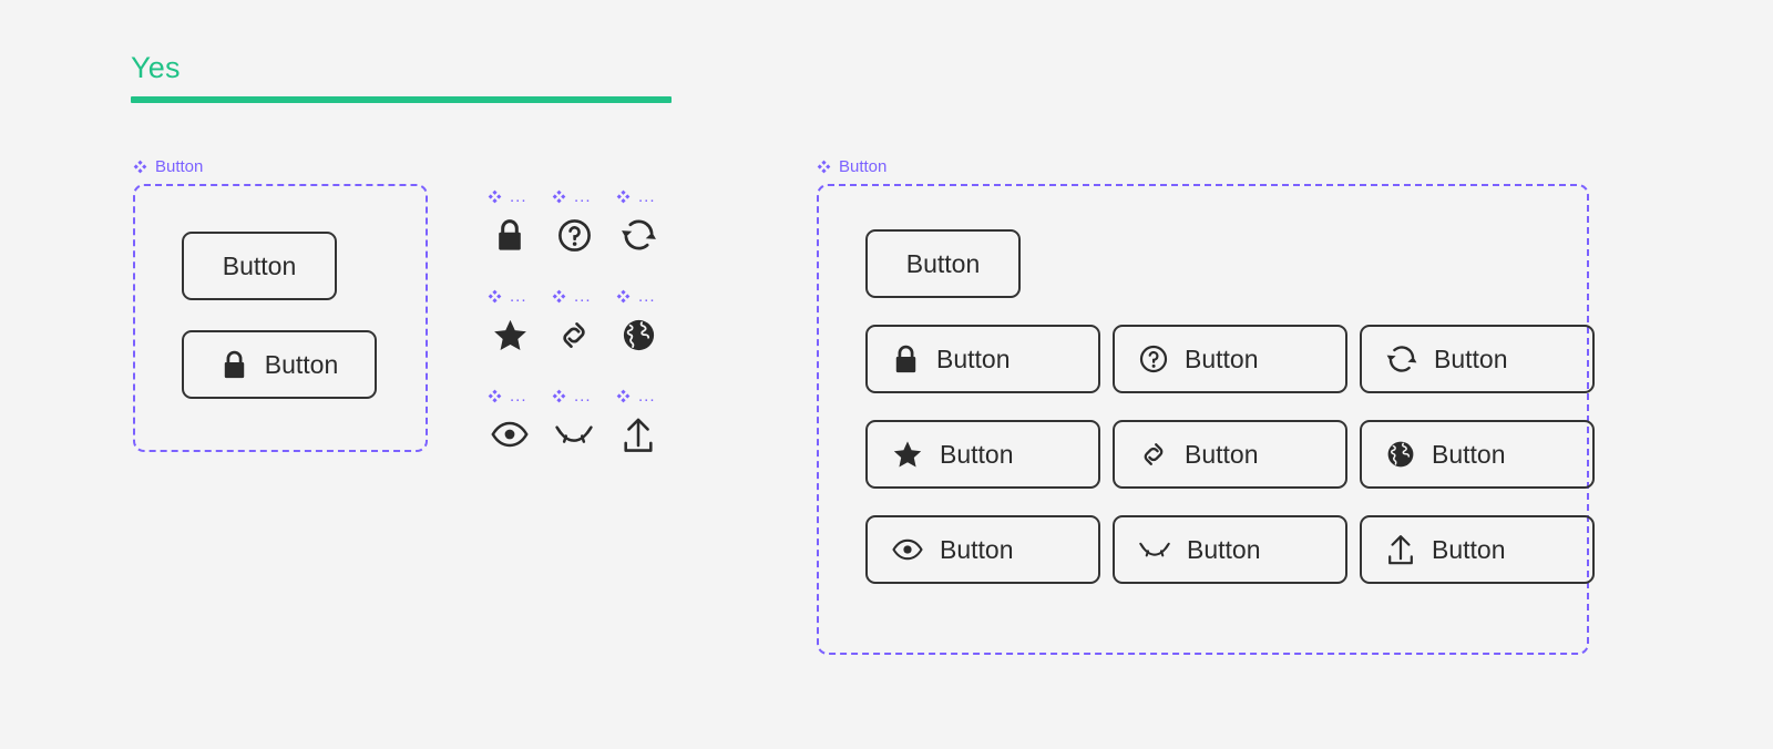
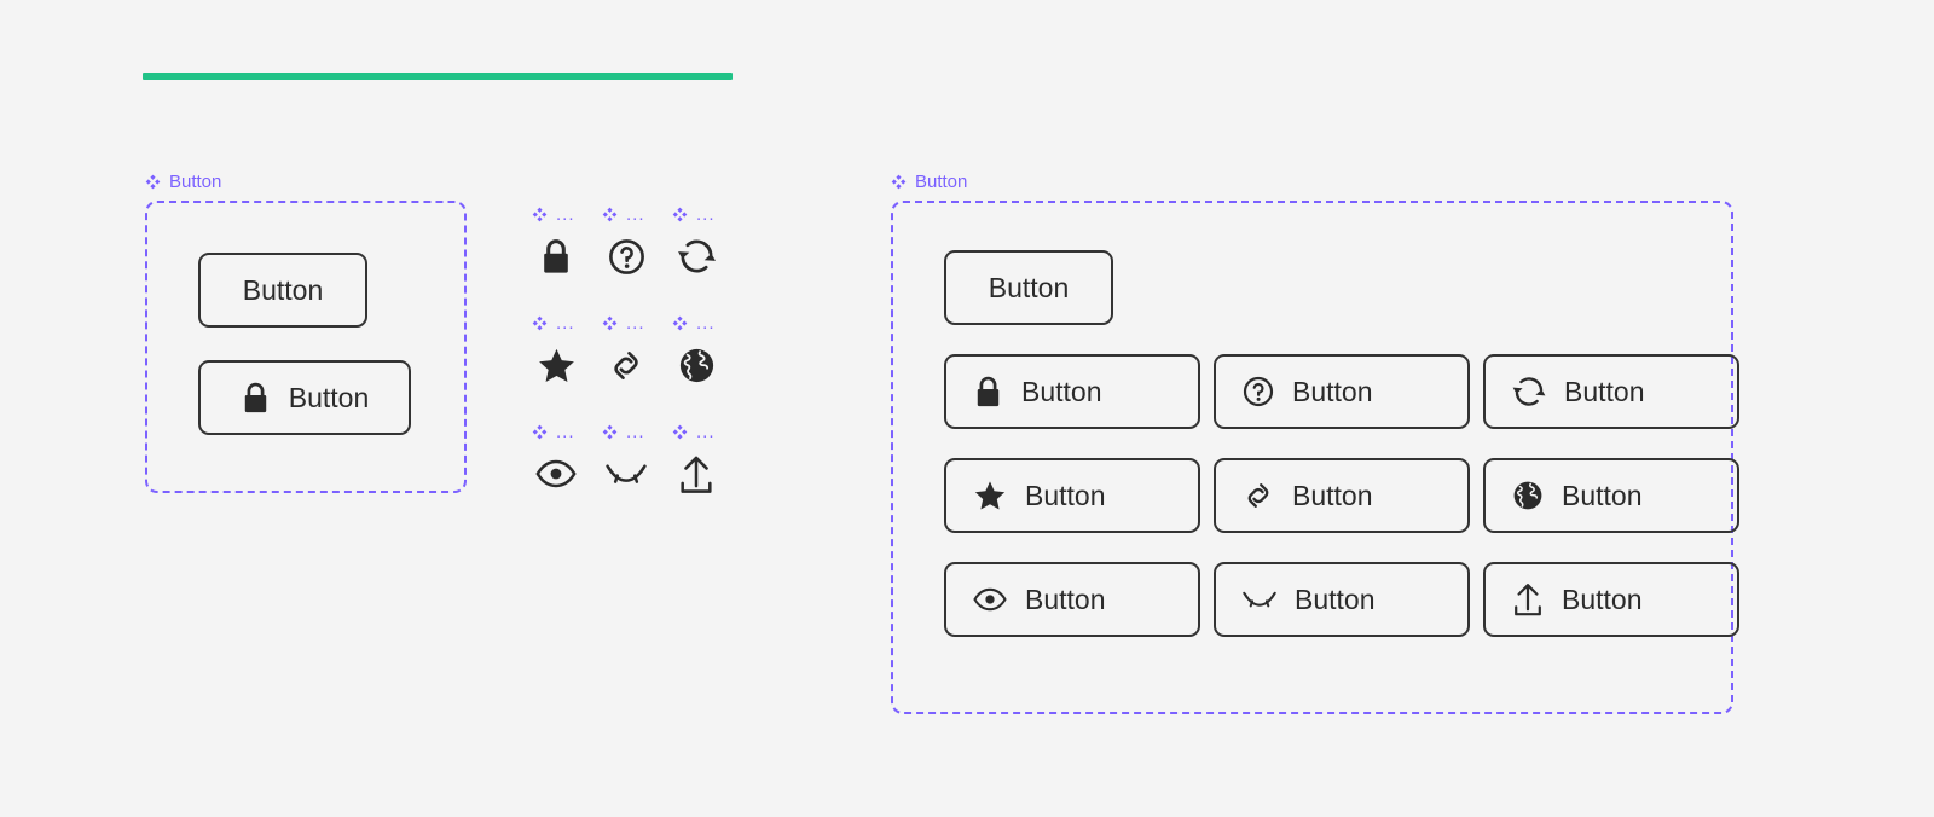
- Yes
  Button
  Button
  Button
  ...
  ...
  ...
  ...
  ...
  ...
  ...
  ...
  ...
  Button
  Button
  Button
  Button
  Button
  Button
  Button
  Button
  Button
  Button
  Button
